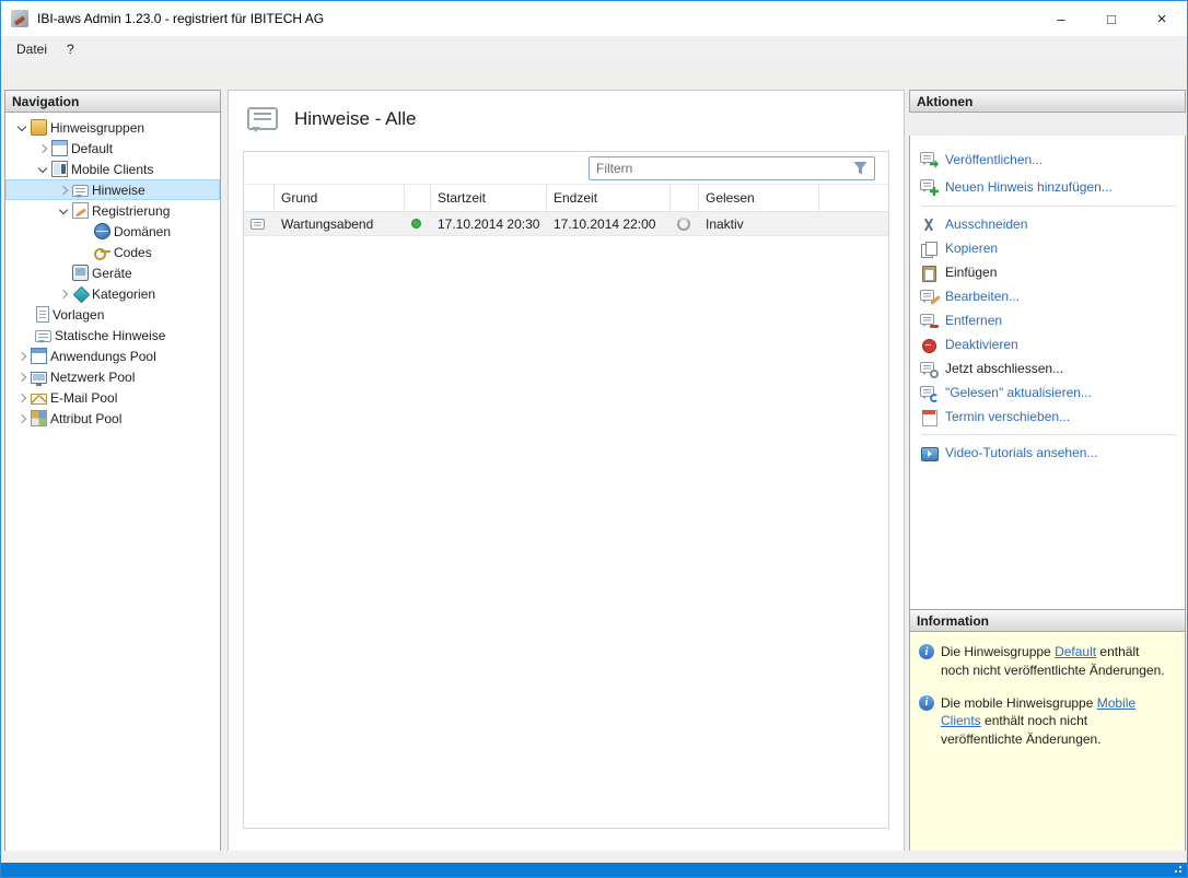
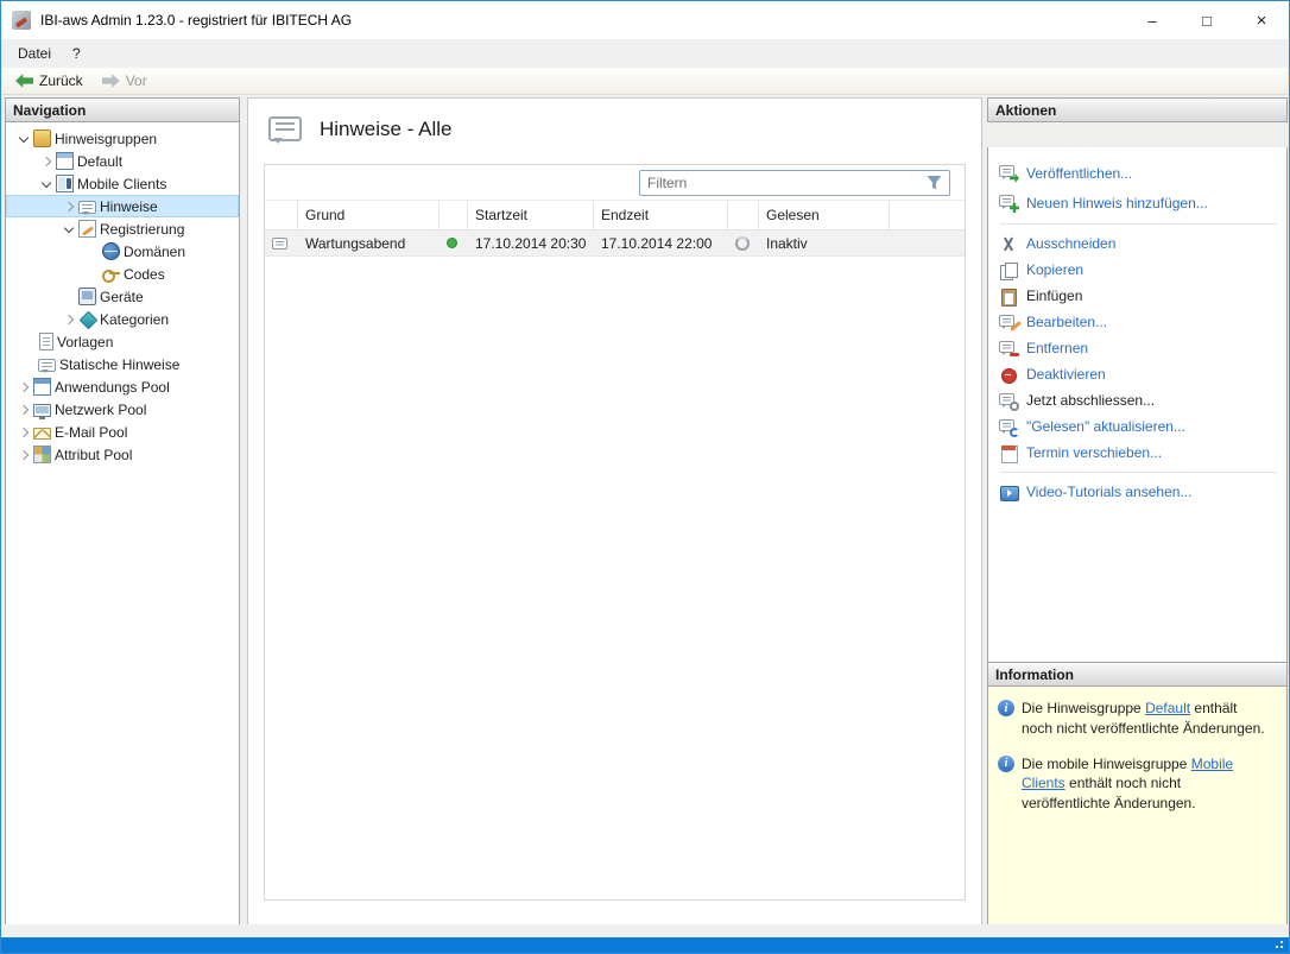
  IBI-aws Admin 1.23.0 - registriert für IBITECH AG
  –
  □
  ×
  Datei
  ?
+ Zurück
+ Vor
  Navigation
  Hinweisgruppen
  Default
  Mobile Clients
  Hinweise
  Registrierung
  Domänen
  Codes
  Geräte
  Kategorien
  Vorlagen
  Statische Hinweise
  Anwendungs Pool
  Netzwerk Pool
  E-Mail Pool
  Attribut Pool
  Hinweise - Alle
  Filtern
  Grund
  Startzeit
  Endzeit
  Gelesen
  Wartungsabend
  17.10.2014 20:30
  17.10.2014 22:00
  Inaktiv
  Aktionen
  Veröffentlichen...
  Neuen Hinweis hinzufügen...
  Ausschneiden
  Kopieren
  Einfügen
  Bearbeiten...
  Entfernen
  Deaktivieren
  Jetzt abschliessen...
  "Gelesen" aktualisieren...
  Termin verschieben...
  Video-Tutorials ansehen...
  Information
  i
  Die Hinweisgruppe Default enthält noch nicht veröffentlichte Änderungen.
  i
  Die mobile Hinweisgruppe Mobile Clients enthält noch nicht veröffentlichte Änderungen.
